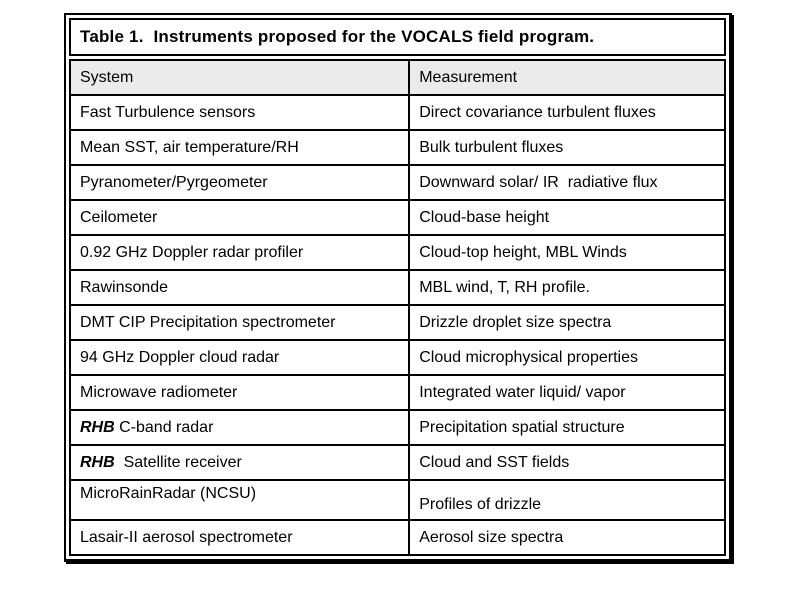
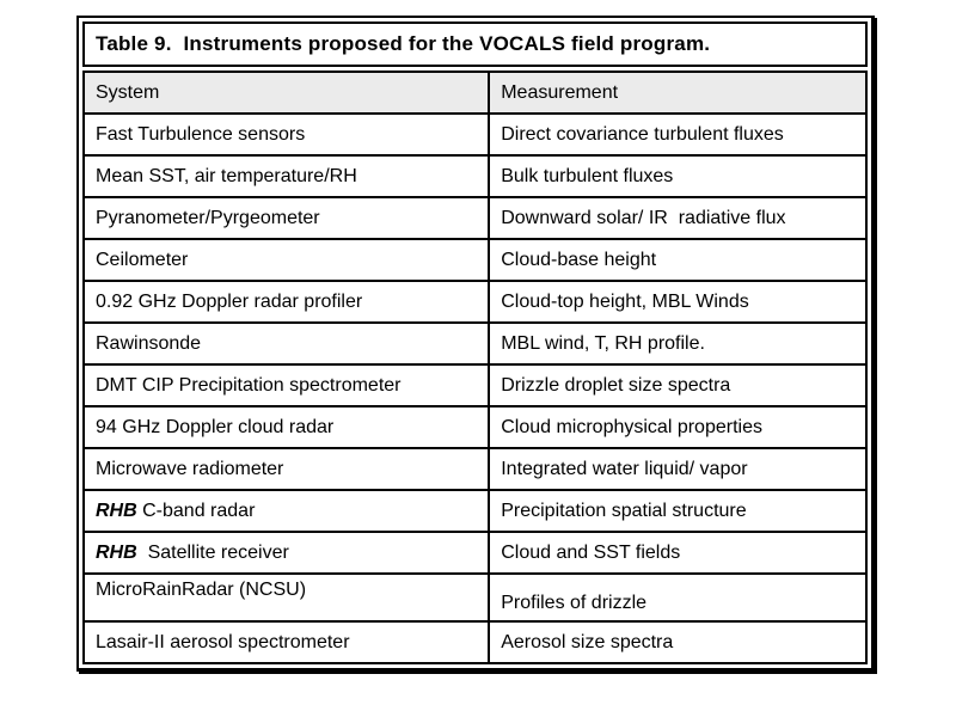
- Table 1. Instruments proposed for the VOCALS field program.
+ Table 9. Instruments proposed for the VOCALS field program.
  System	Measurement
  Fast Turbulence sensors	Direct covariance turbulent fluxes
  Mean SST, air temperature/RH	Bulk turbulent fluxes
  Pyranometer/Pyrgeometer	Downward solar/ IR radiative flux
  Ceilometer	Cloud-base height
  0.92 GHz Doppler radar profiler	Cloud-top height, MBL Winds
  Rawinsonde	MBL wind, T, RH profile.
  DMT CIP Precipitation spectrometer	Drizzle droplet size spectra
  94 GHz Doppler cloud radar	Cloud microphysical properties
  Microwave radiometer	Integrated water liquid/ vapor
  RHB C-band radar	Precipitation spatial structure
  RHB Satellite receiver	Cloud and SST fields
  MicroRainRadar (NCSU)	Profiles of drizzle
  Lasair-II aerosol spectrometer	Aerosol size spectra
